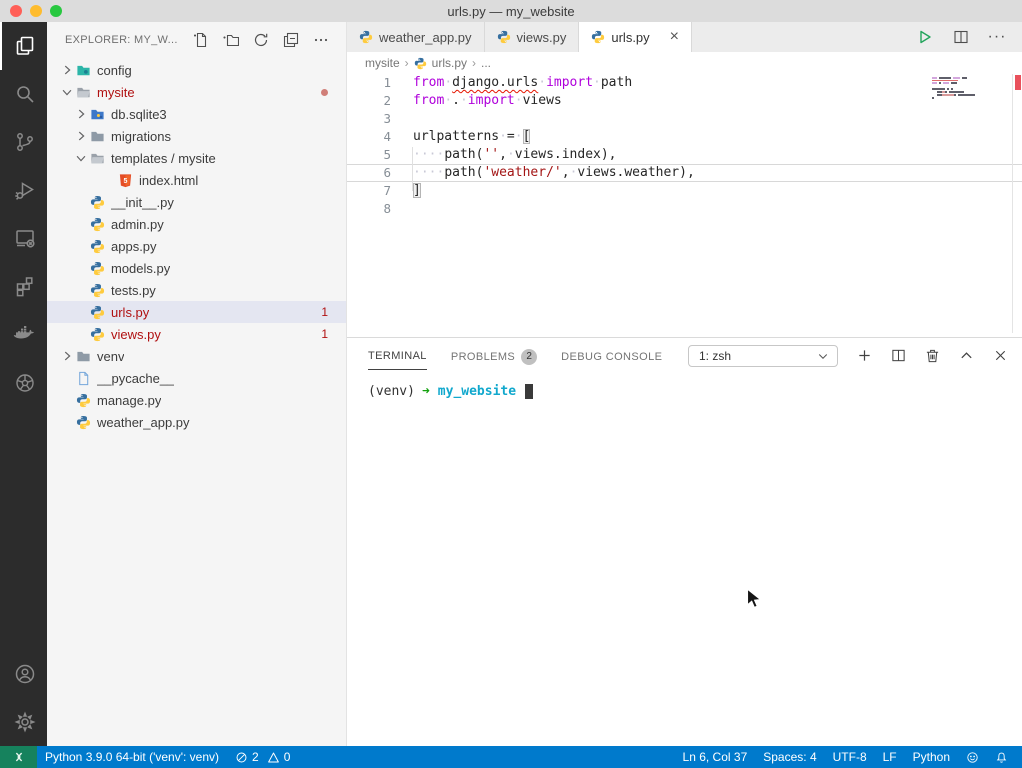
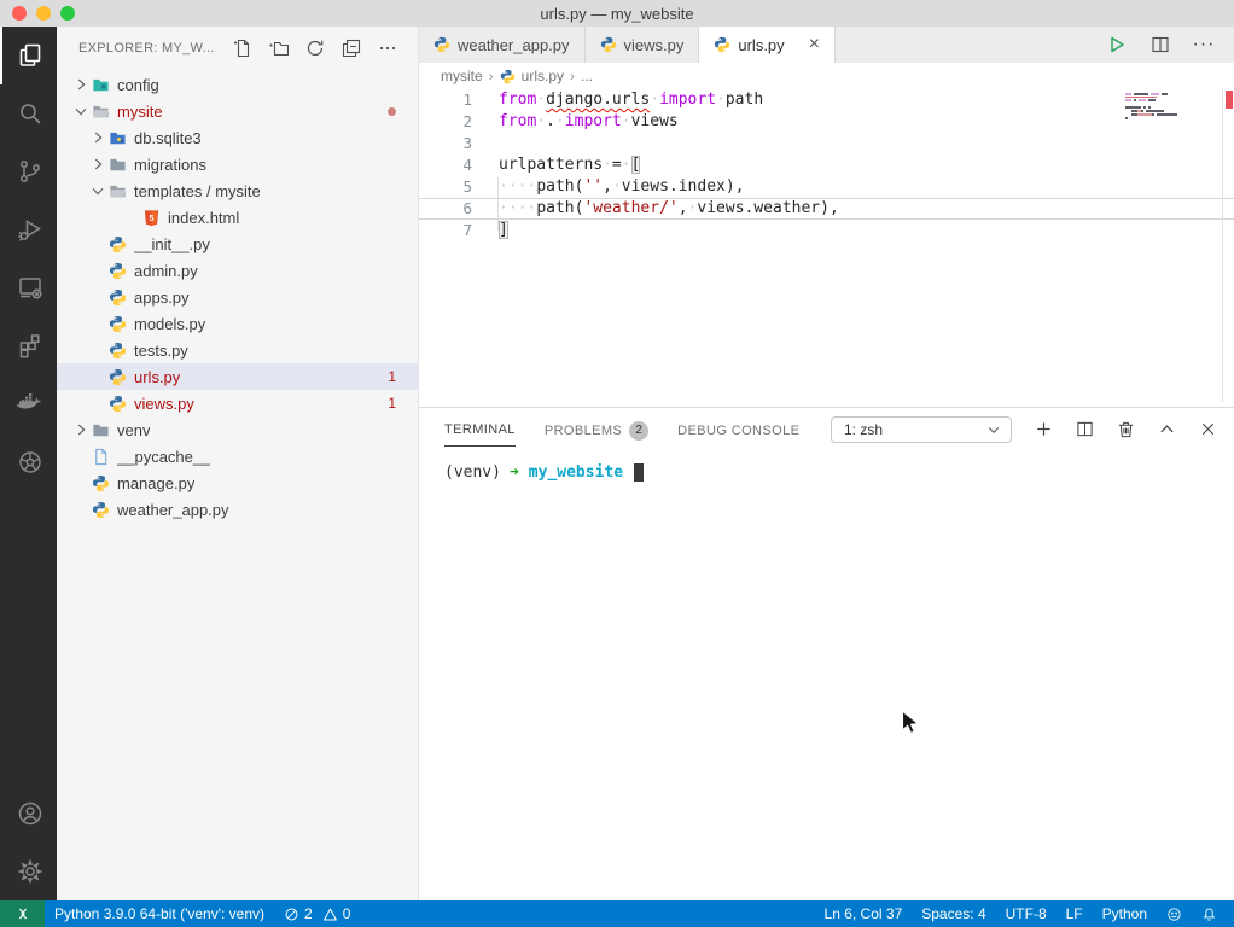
  urls.py — my_website
  EXPLORER: MY_W...
  config
  mysite
  db.sqlite3
  migrations
  templates / mysite
  index.html
  __init__.py
  admin.py
  apps.py
  models.py
  tests.py
  urls.py
  1
  views.py
  1
  venv
  __pycache__
  manage.py
  weather_app.py
  weather_app.py
  views.py
  urls.py
  ×
  ···
  mysite
  ›
  urls.py
  ›
  ...
  1
  from·django.urls·import·path
  2
  from·.·import·views
  3
  4
  urlpatterns·=·[
  5
  ····path('',·views.index),
  6
  ····path('weather/',·views.weather),
  7
  ]
- 8
  TERMINAL
  PROBLEMS
  2
  DEBUG CONSOLE
  1: zsh
  (venv) ➜ my_website
  Python 3.9.0 64-bit ('venv': venv)
  2
  0
  Ln 6, Col 37
  Spaces: 4
  UTF-8
  LF
  Python
